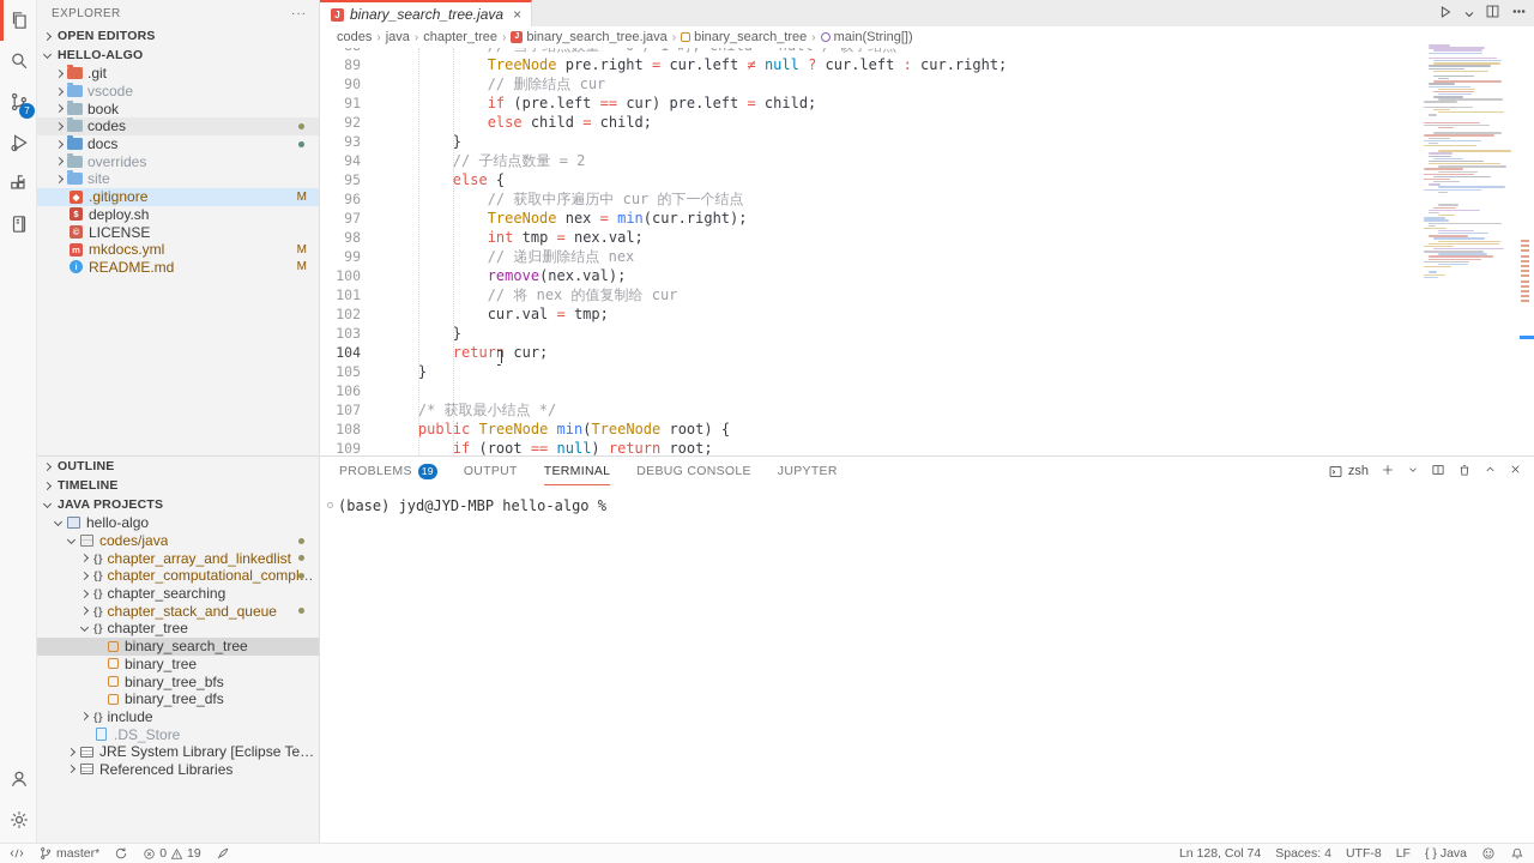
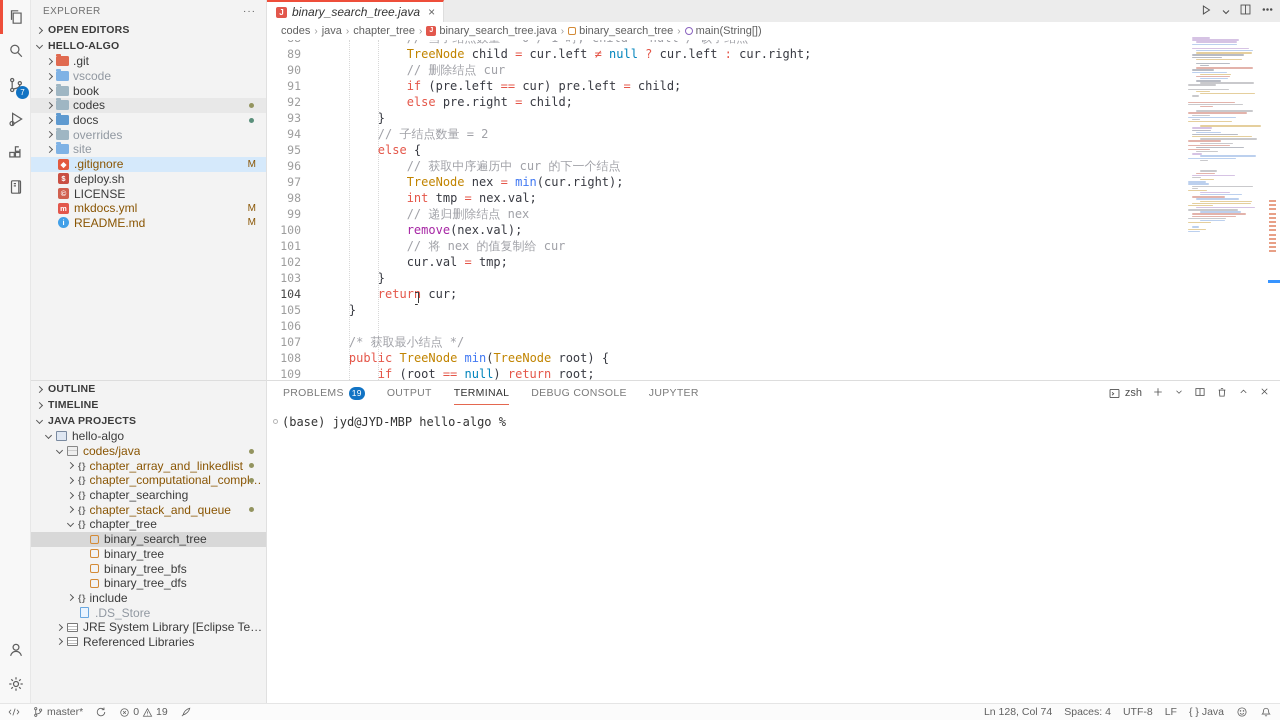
  7
  EXPLORER
  ···
  OPEN EDITORS
  HELLO-ALGO
  .git
  vscode
  book
  codes
  docs
  overrides
  site
  ◆
  .gitignore
  M
  $
  deploy.sh
  ©
  LICENSE
  m
  mkdocs.yml
  M
  i
  README.md
  M
  OUTLINE
  TIMELINE
  JAVA PROJECTS
  hello-algo
  codes/java
  { }
  chapter_array_and_linkedlist
  { }
  chapter_computational_compxi
  { }
  chapter_searching
  { }
  chapter_stack_and_queue
  { }
  chapter_tree
  binary_search_tree
  binary_tree
  binary_tree_bfs
  binary_tree_dfs
  { }
  include
  .DS_Store
  JRE System Library [Eclipse Temu
  Referenced Libraries
  J
  binary_search_tree.java
  ×
  codes
  ›
  java
  ›
  chapter_tree
  ›
  binary_search_tree.java
  ›
  binary_search_tree
  ›
  main(String[])
  89
- TreeNode pre.right = cur.left ≠ null ? cur.left : cur.right;
+ TreeNode child = cur.left ≠ null ? cur.left : cur.right;
  90
  // 删除结点 cur
  91
  if (pre.left == cur) pre.left = child;
  92
- else child = child;
+ else pre.right = child;
  93
  }
  94
  // 子结点数量 = 2
  95
  else {
  96
  // 获取中序遍历中 cur 的下一个结点
  97
  TreeNode nex = min(cur.right);
  98
  int tmp = nex.val;
  99
  // 递归删除结点 nex
  100
  remove(nex.val);
  101
  // 将 nex 的值复制给 cur
  102
  cur.val = tmp;
  103
  }
  104
  retur cur;
  105
  }
  106
  107
  /* 获取最小结点 */
  108
  public TreeNode min(TreeNode root) {
  109
  if (root == null) return root;
  PROBLEMS
  19
  OUTPUT
  TERMINAL
  DEBUG CONSOLE
  JUPYTER
  zsh
  (base) jyd@JYD-MBP hello-algo %
  master*
  0
  19
  Ln 128, Col 74
  Spaces: 4
  UTF-8
  LF
  { } Java
